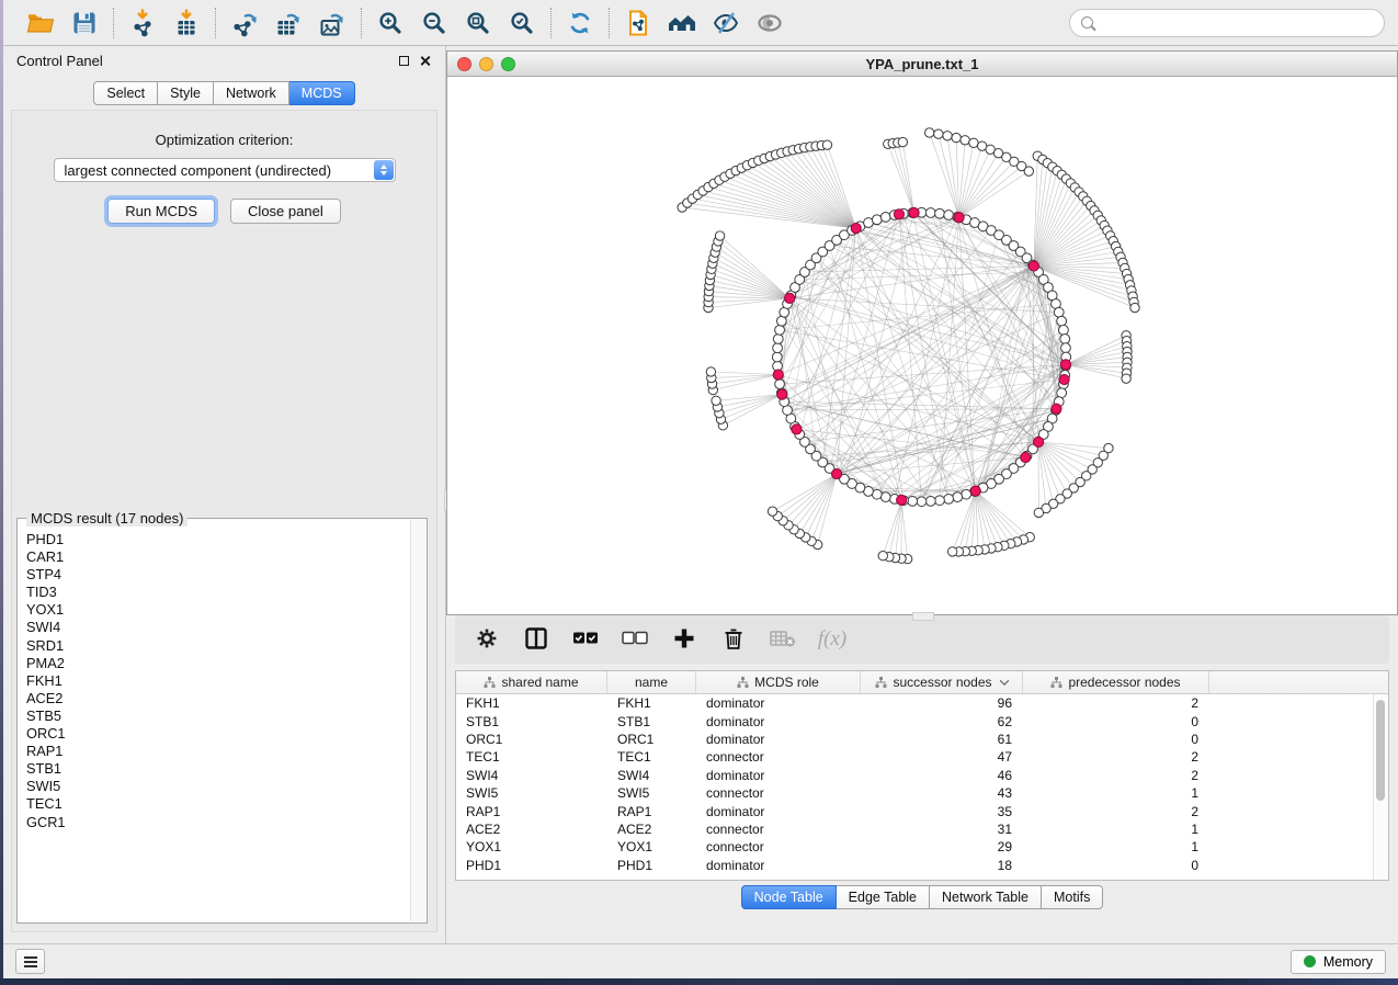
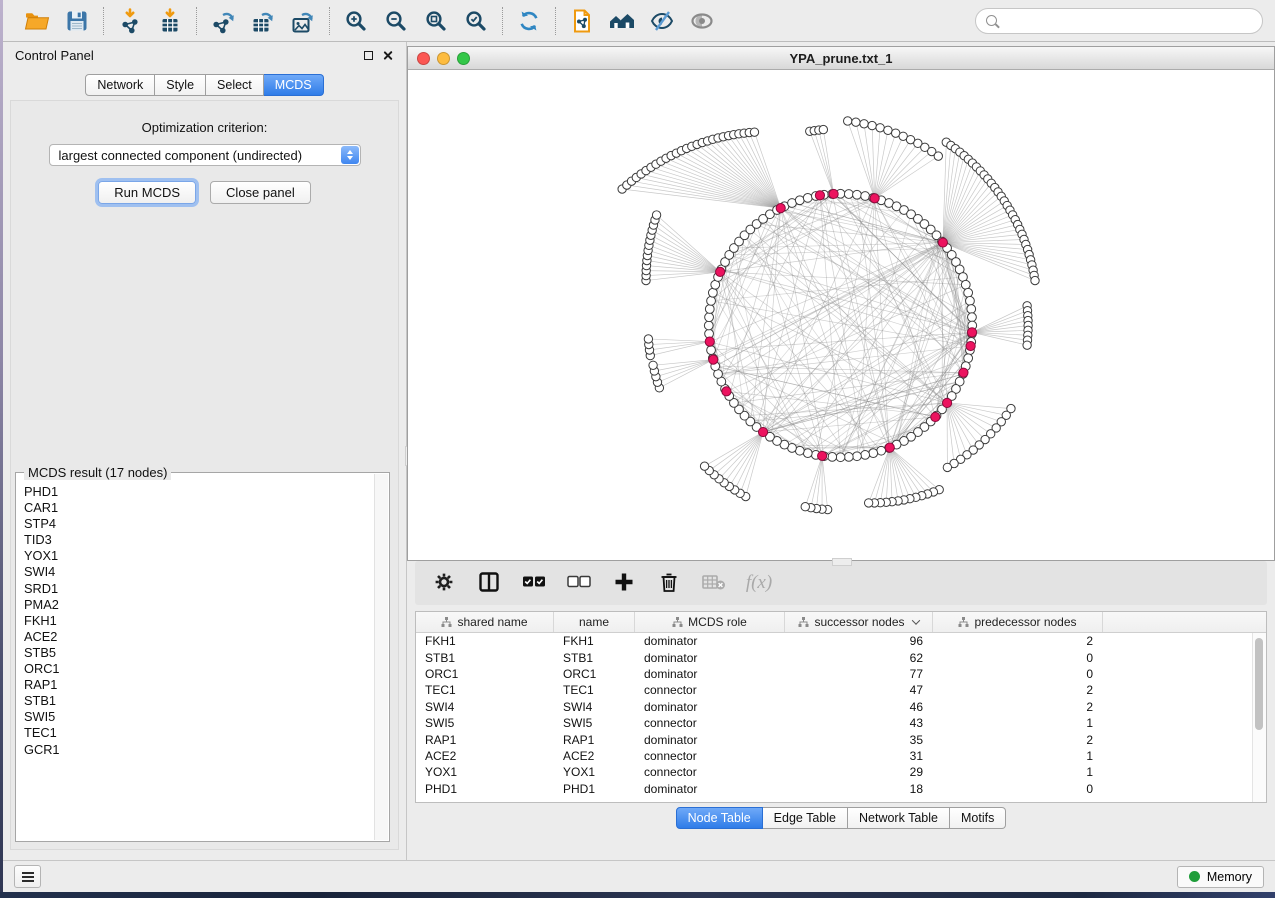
  Control Panel
- Select
+ Network
  Style
- Network
+ Select
  MCDS
  Optimization criterion:
  largest connected component (undirected)
  Run MCDS
  Close panel
  MCDS result (17 nodes)
  PHD1
  CAR1
  STP4
  TID3
  YOX1
  SWI4
  SRD1
  PMA2
  FKH1
  ACE2
  STB5
  ORC1
  RAP1
  STB1
  SWI5
  TEC1
  GCR1
  YPA_prune.txt_1
  f(x)
  shared name
  name
  MCDS role
  successor nodes
  predecessor nodes
  FKH1
  FKH1
  dominator
  96
  2
  STB1
  STB1
  dominator
  62
  0
  ORC1
  ORC1
  dominator
- 61
+ 77
  0
  TEC1
  TEC1
  connector
  47
  2
  SWI4
  SWI4
  dominator
  46
  2
  SWI5
  SWI5
  connector
  43
  1
  RAP1
  RAP1
  dominator
  35
  2
  ACE2
  ACE2
  connector
  31
  1
  YOX1
  YOX1
  connector
  29
  1
  PHD1
  PHD1
  dominator
  18
  0
  Node Table
  Edge Table
  Network Table
  Motifs
  Memory
